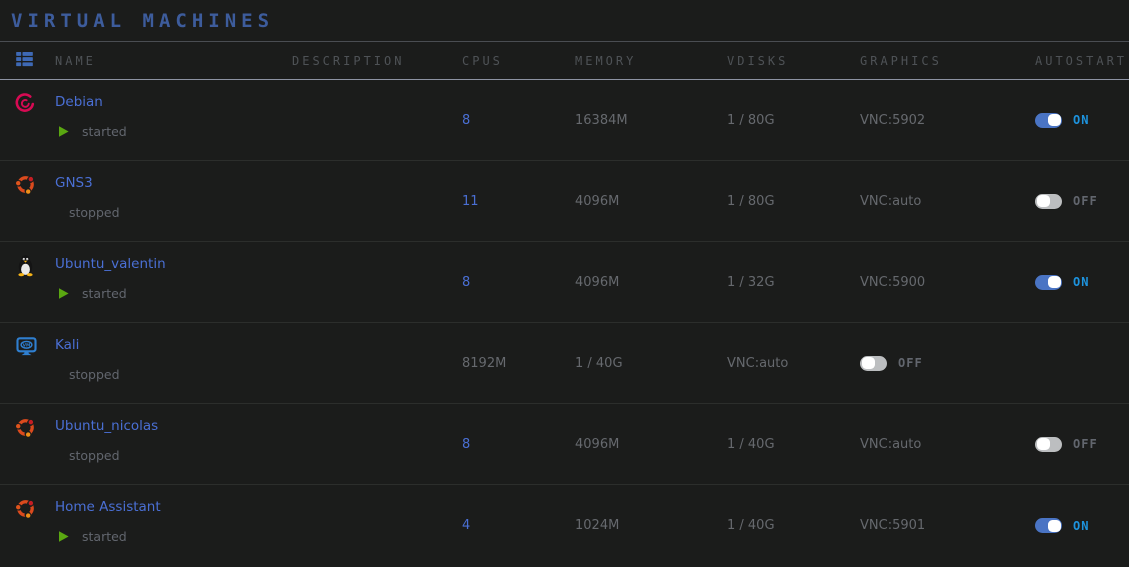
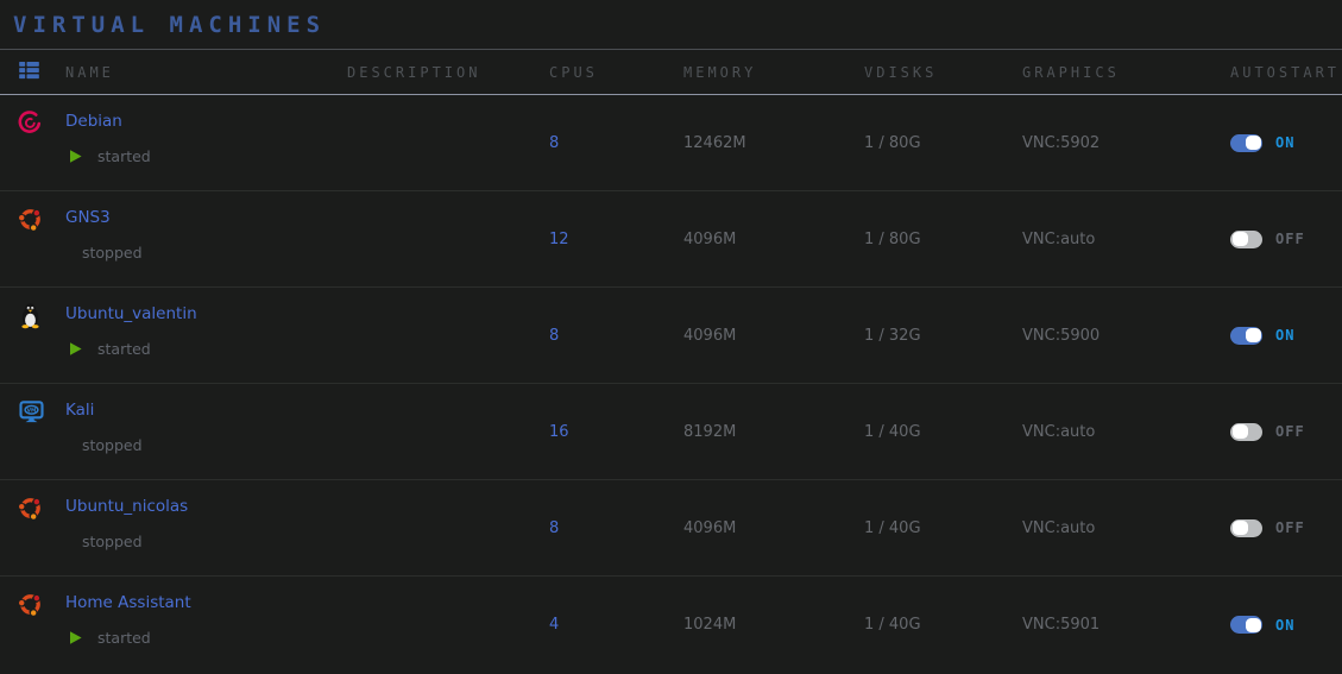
  VIRTUAL MACHINES
  NAME
  DESCRIPTION
  CPUS
  MEMORY
  VDISKS
  GRAPHICS
  AUTOSTART
  Debian
  started
  8
- 16384M
+ 12462M
  1 / 80G
  VNC:5902
  ON
  GNS3
  stopped
- 11
+ 12
  4096M
  1 / 80G
  VNC:auto
  OFF
  Ubuntu_valentin
  started
  8
  4096M
  1 / 32G
  VNC:5900
  ON
  Kali
  stopped
+ 16
  8192M
  1 / 40G
  VNC:auto
  OFF
  Ubuntu_nicolas
  stopped
  8
  4096M
  1 / 40G
  VNC:auto
  OFF
  Home Assistant
  started
  4
  1024M
  1 / 40G
  VNC:5901
  ON
